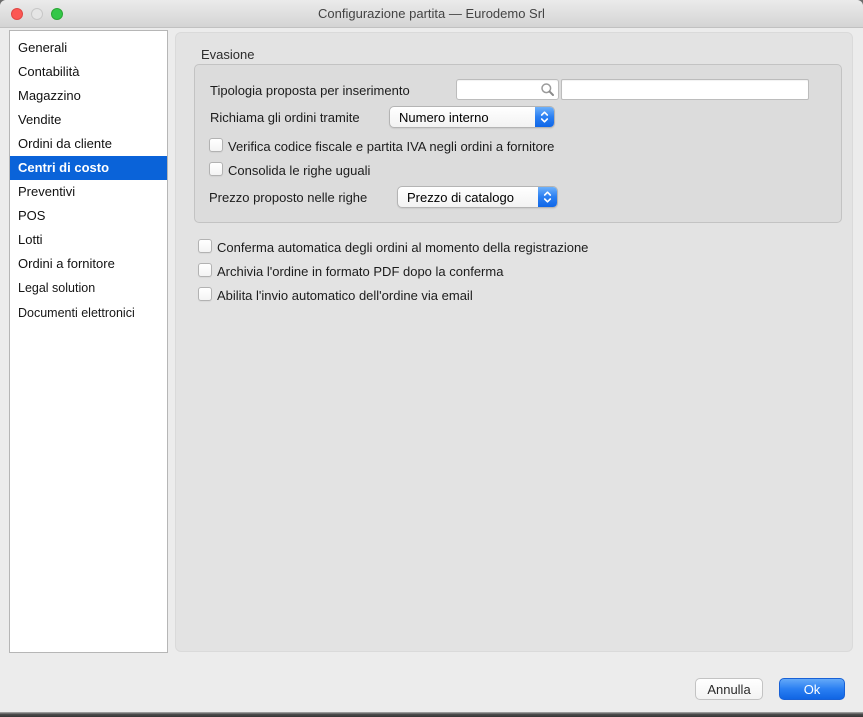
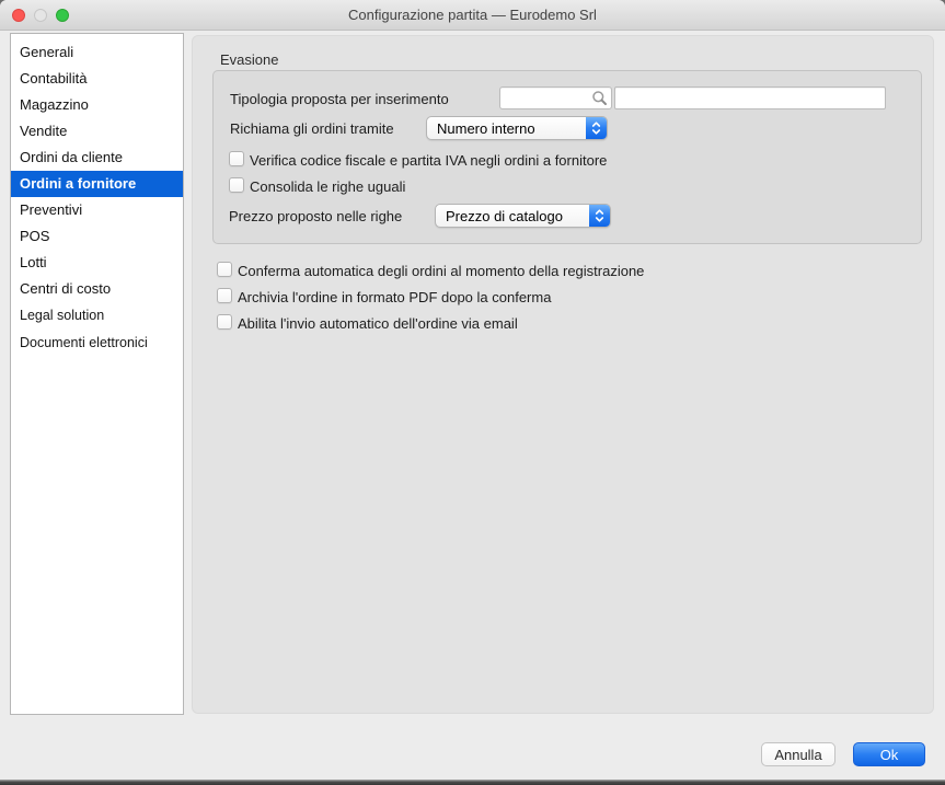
  Configurazione partita — Eurodemo Srl
  Generali
  Contabilità
  Magazzino
  Vendite
  Ordini da cliente
- Centri di costo
+ Ordini a fornitore
  Preventivi
  POS
  Lotti
- Ordini a fornitore
+ Centri di costo
  Legal solution
  Documenti elettronici
  Evasione
  Tipologia proposta per inserimento
  Richiama gli ordini tramite
  Numero interno
  Verifica codice fiscale e partita IVA negli ordini a fornitore
  Consolida le righe uguali
  Prezzo proposto nelle righe
  Prezzo di catalogo
  Conferma automatica degli ordini al momento della registrazione
  Archivia l'ordine in formato PDF dopo la conferma
  Abilita l'invio automatico dell'ordine via email
  Annulla
  Ok
